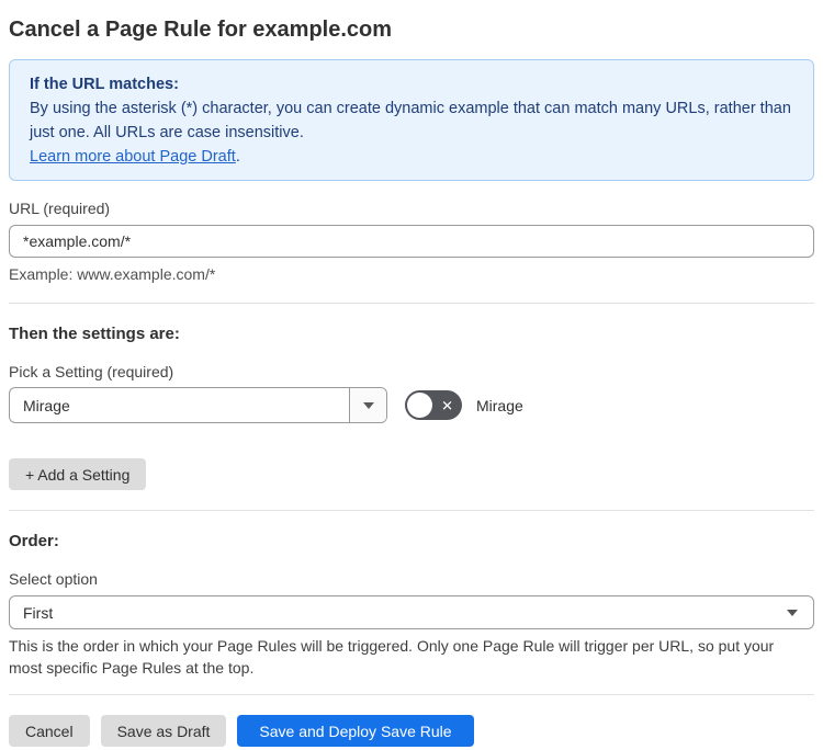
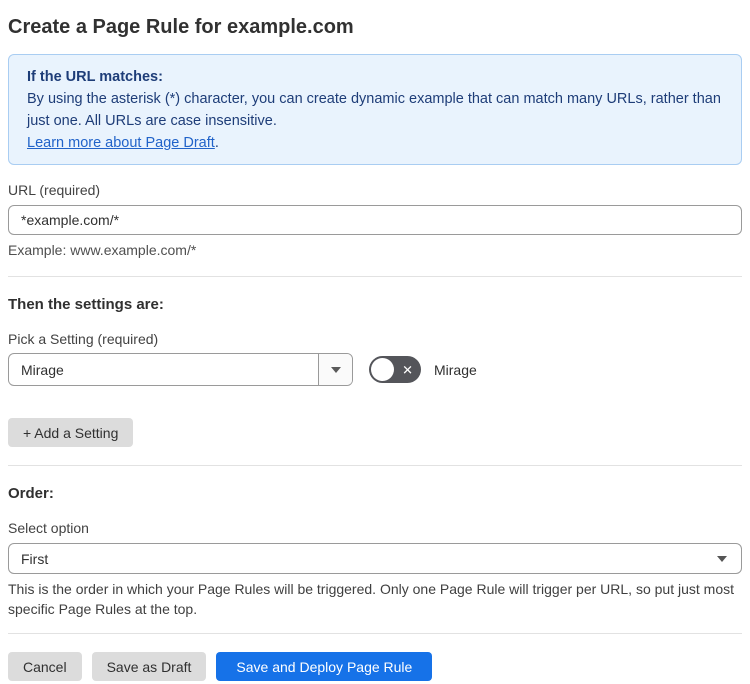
- Cancel a Page Rule for example.com
+ Create a Page Rule for example.com
  If the URL matches:
  By using the asterisk (*) character, you can create dynamic example that can match many URLs, rather than just one. All URLs are case insensitive.
  Learn more about Page Draft.
  URL (required)
  *example.com/*
  Example: www.example.com/*
  Then the settings are:
  Pick a Setting (required)
  Mirage
  ✕
  Mirage
  + Add a Setting
  Order:
  Select option
  First
- This is the order in which your Page Rules will be triggered. Only one Page Rule will trigger per URL, so put your most specific Page Rules at the top.
+ This is the order in which your Page Rules will be triggered. Only one Page Rule will trigger per URL, so put just most specific Page Rules at the top.
  Cancel
  Save as Draft
- Save and Deploy Save Rule
+ Save and Deploy Page Rule
